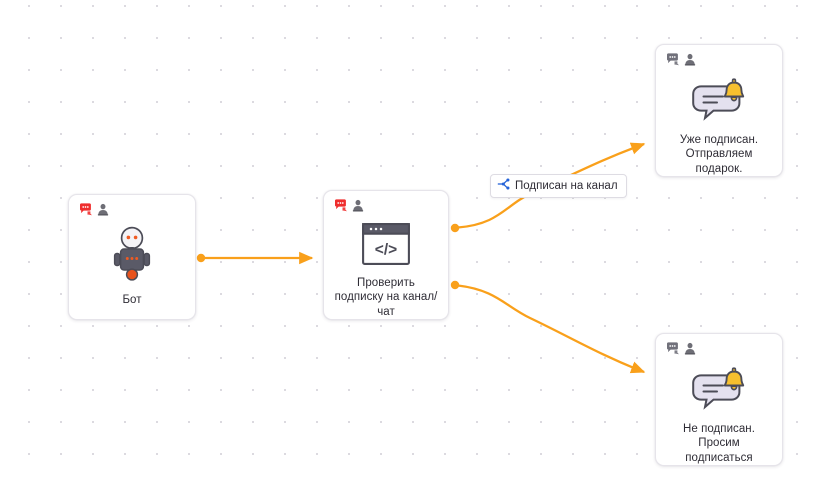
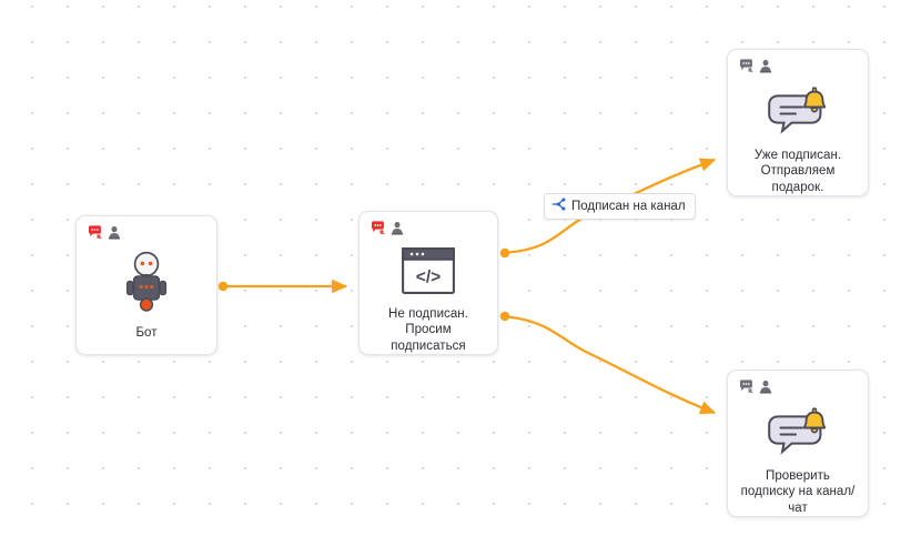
  Бот
  </>
- Проверить подписку на канал/чат
+ Не подписан. Просим подписаться
  Уже подписан. Отправляем подарок.
- Не подписан. Просим подписаться
+ Проверить подписку на канал/чат
  Подписан на канал
